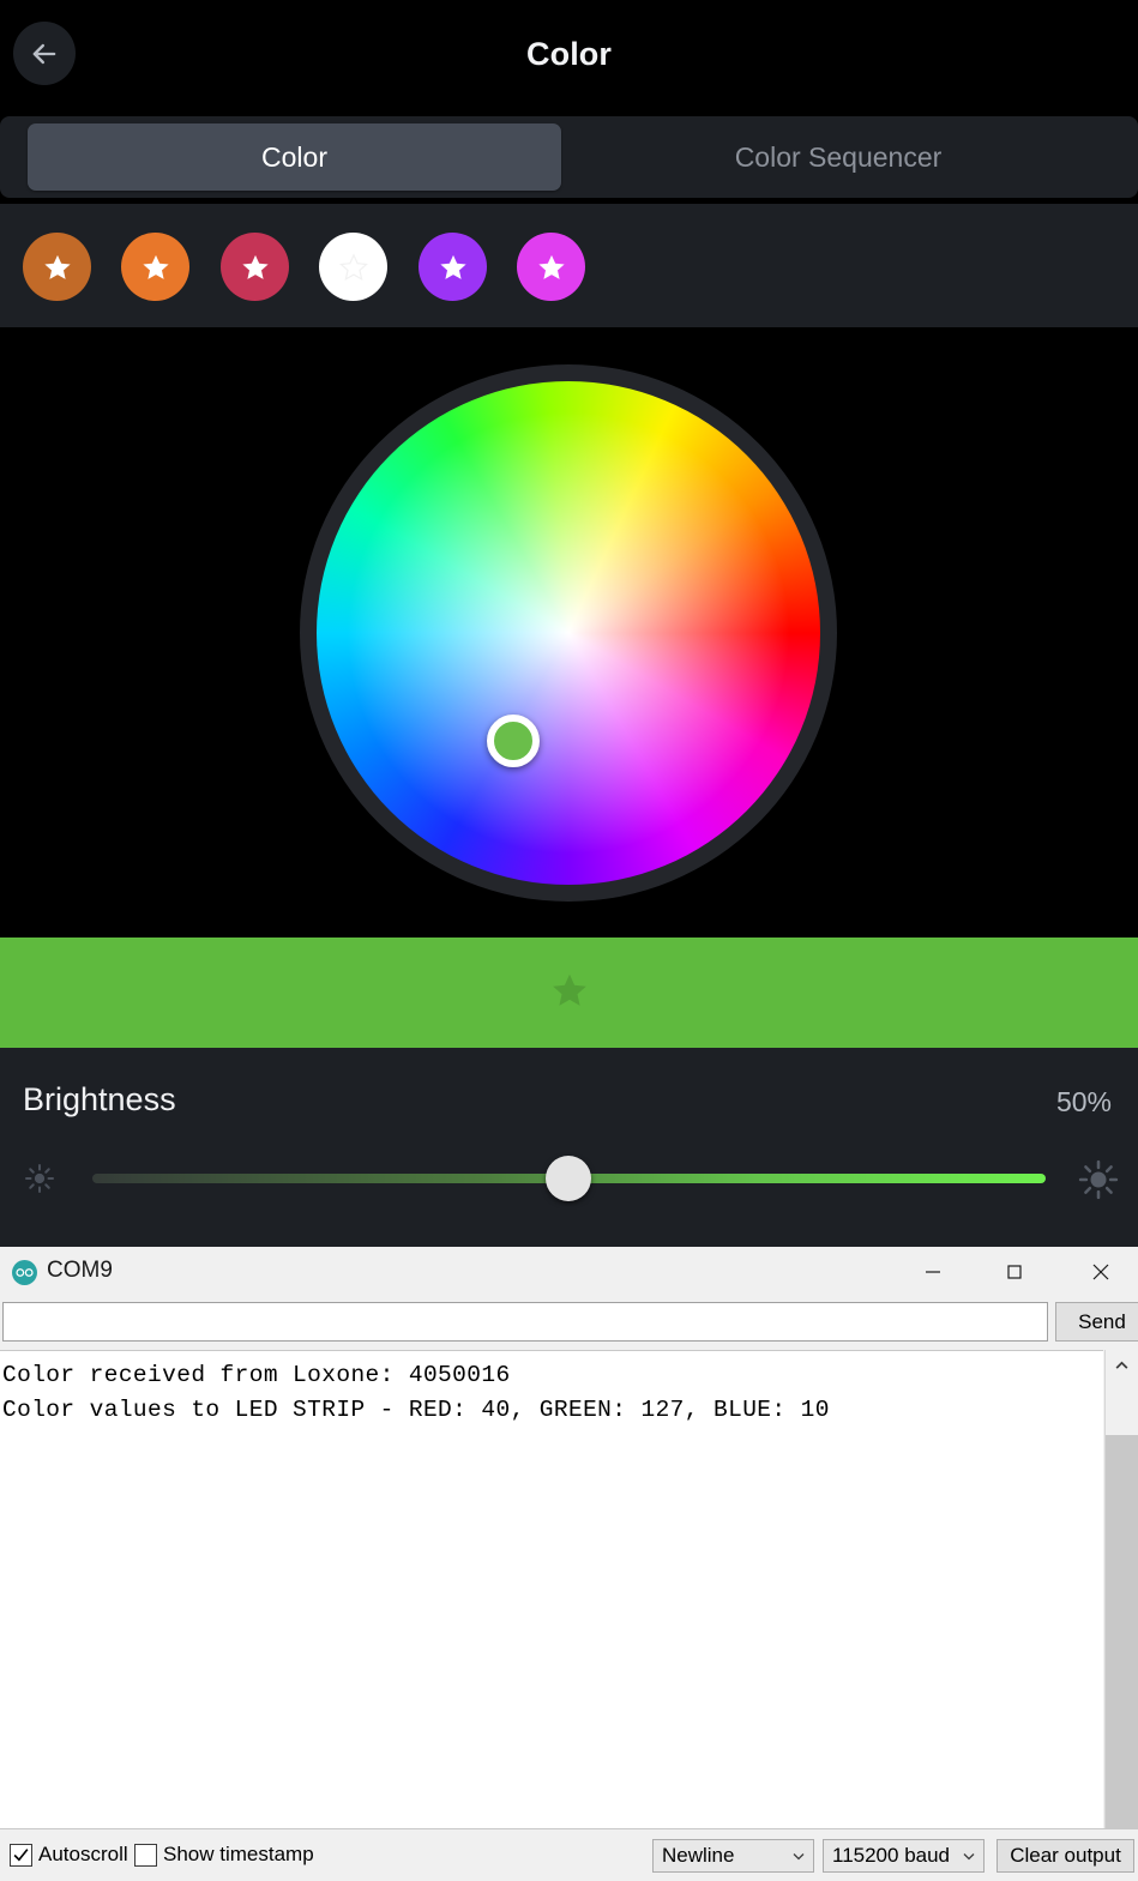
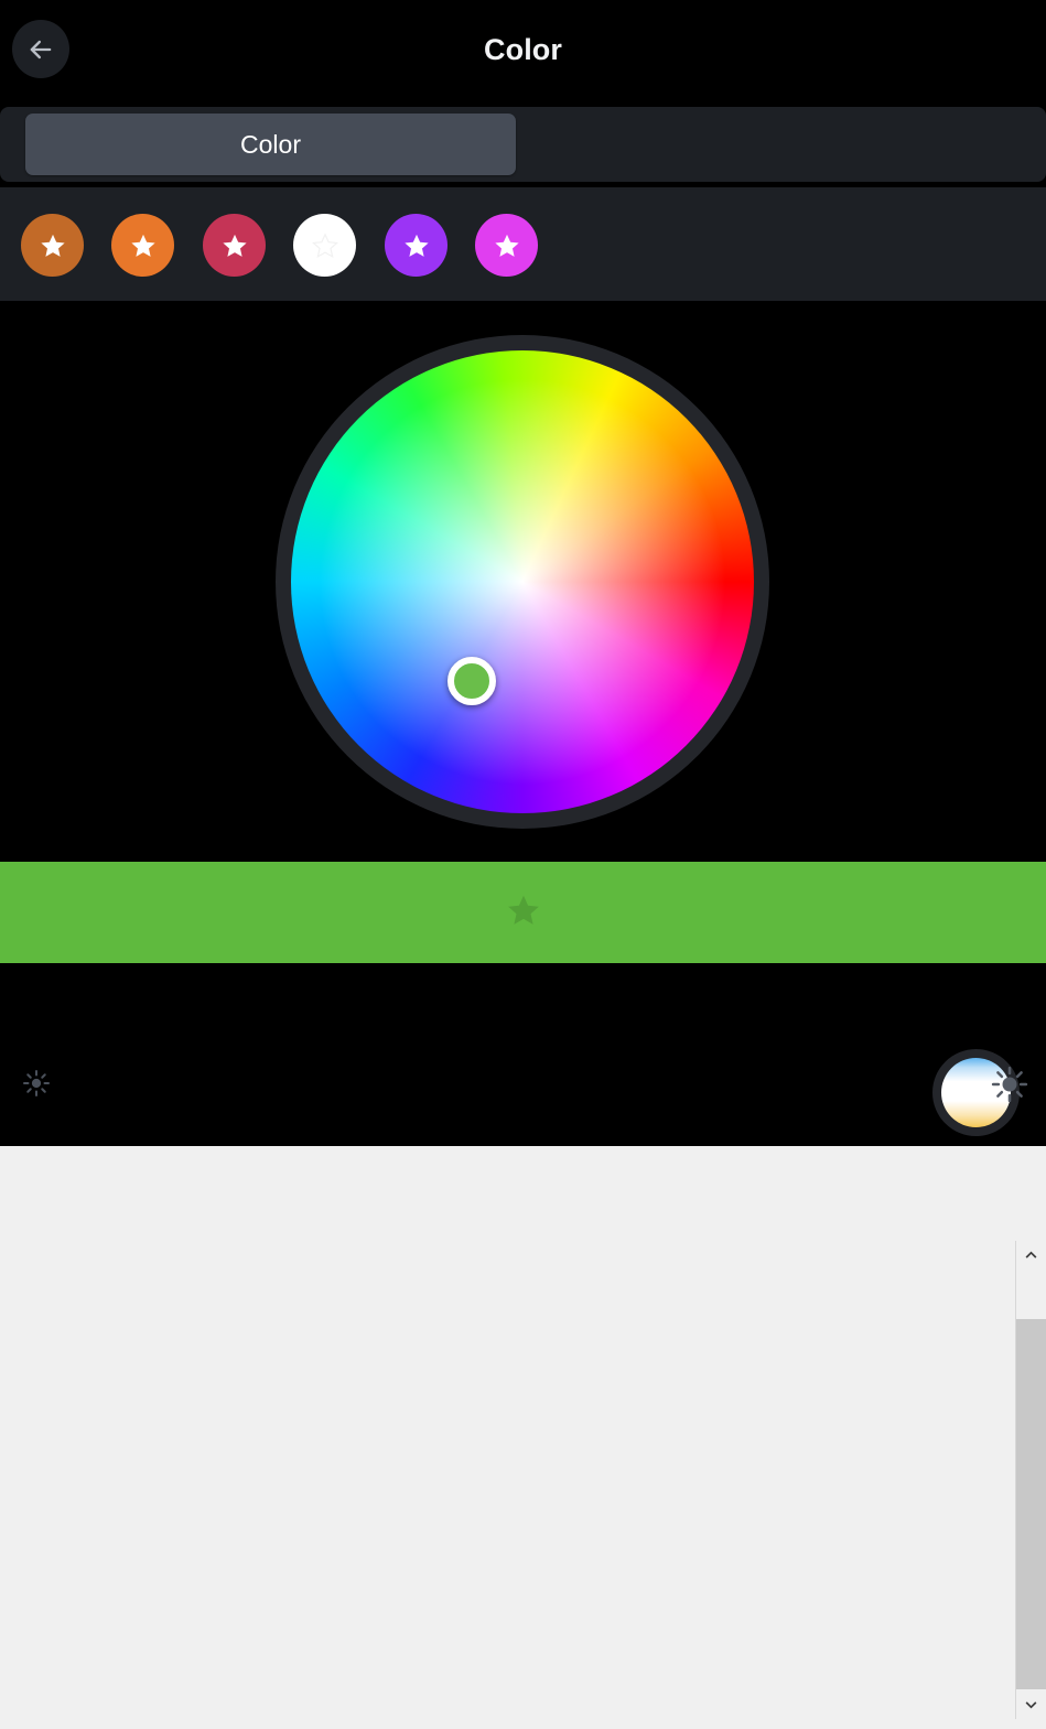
  Color
  Color
- Color Sequencer
- Brightness
- 50%
- COM9
- Send
- Color received from Loxone: 4050016
- Color values to LED STRIP - RED: 40, GREEN: 127, BLUE: 10
- Autoscroll
- Show timestamp
- Newline
- 115200 baud
- Clear output
